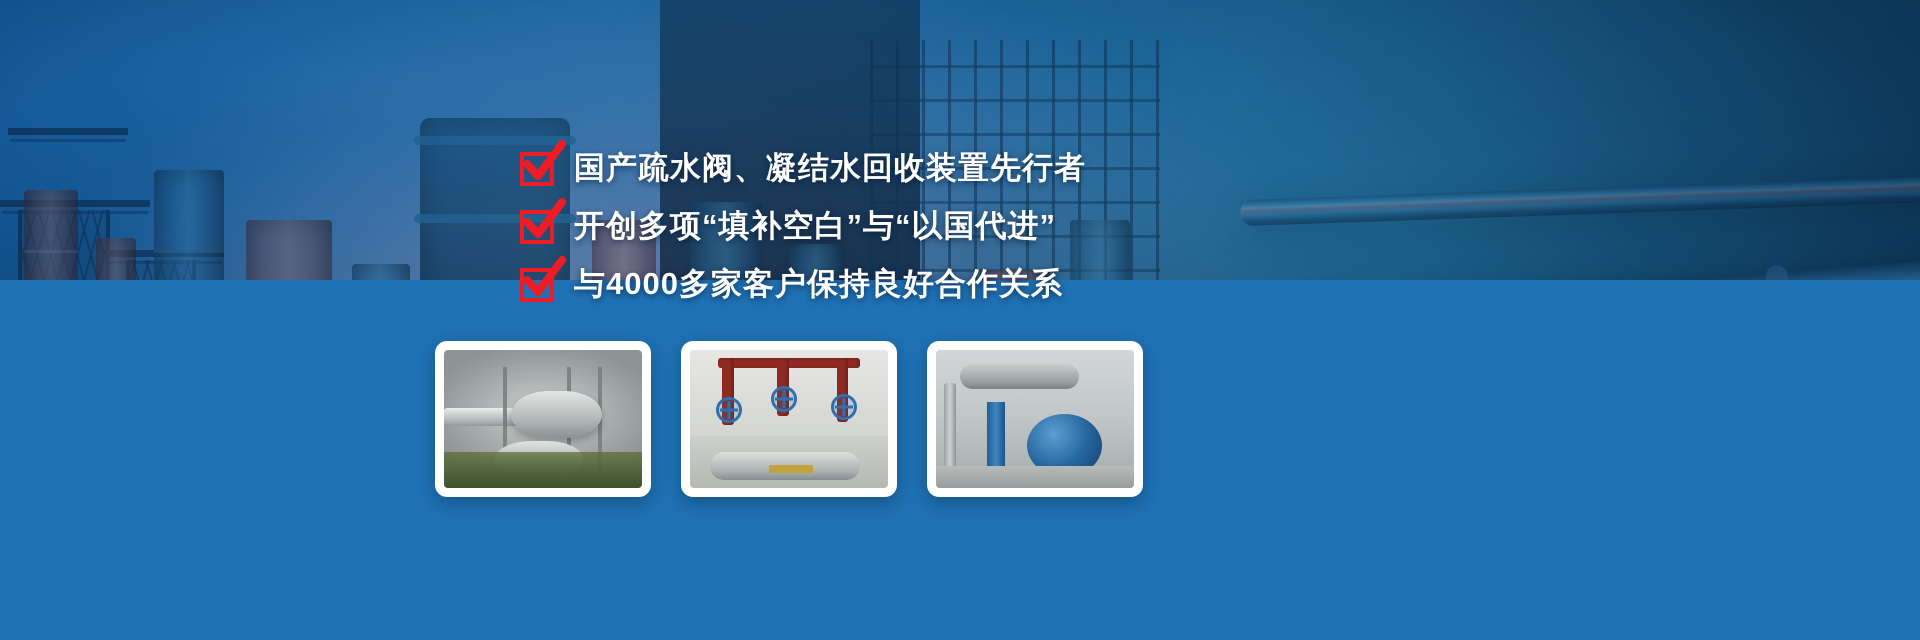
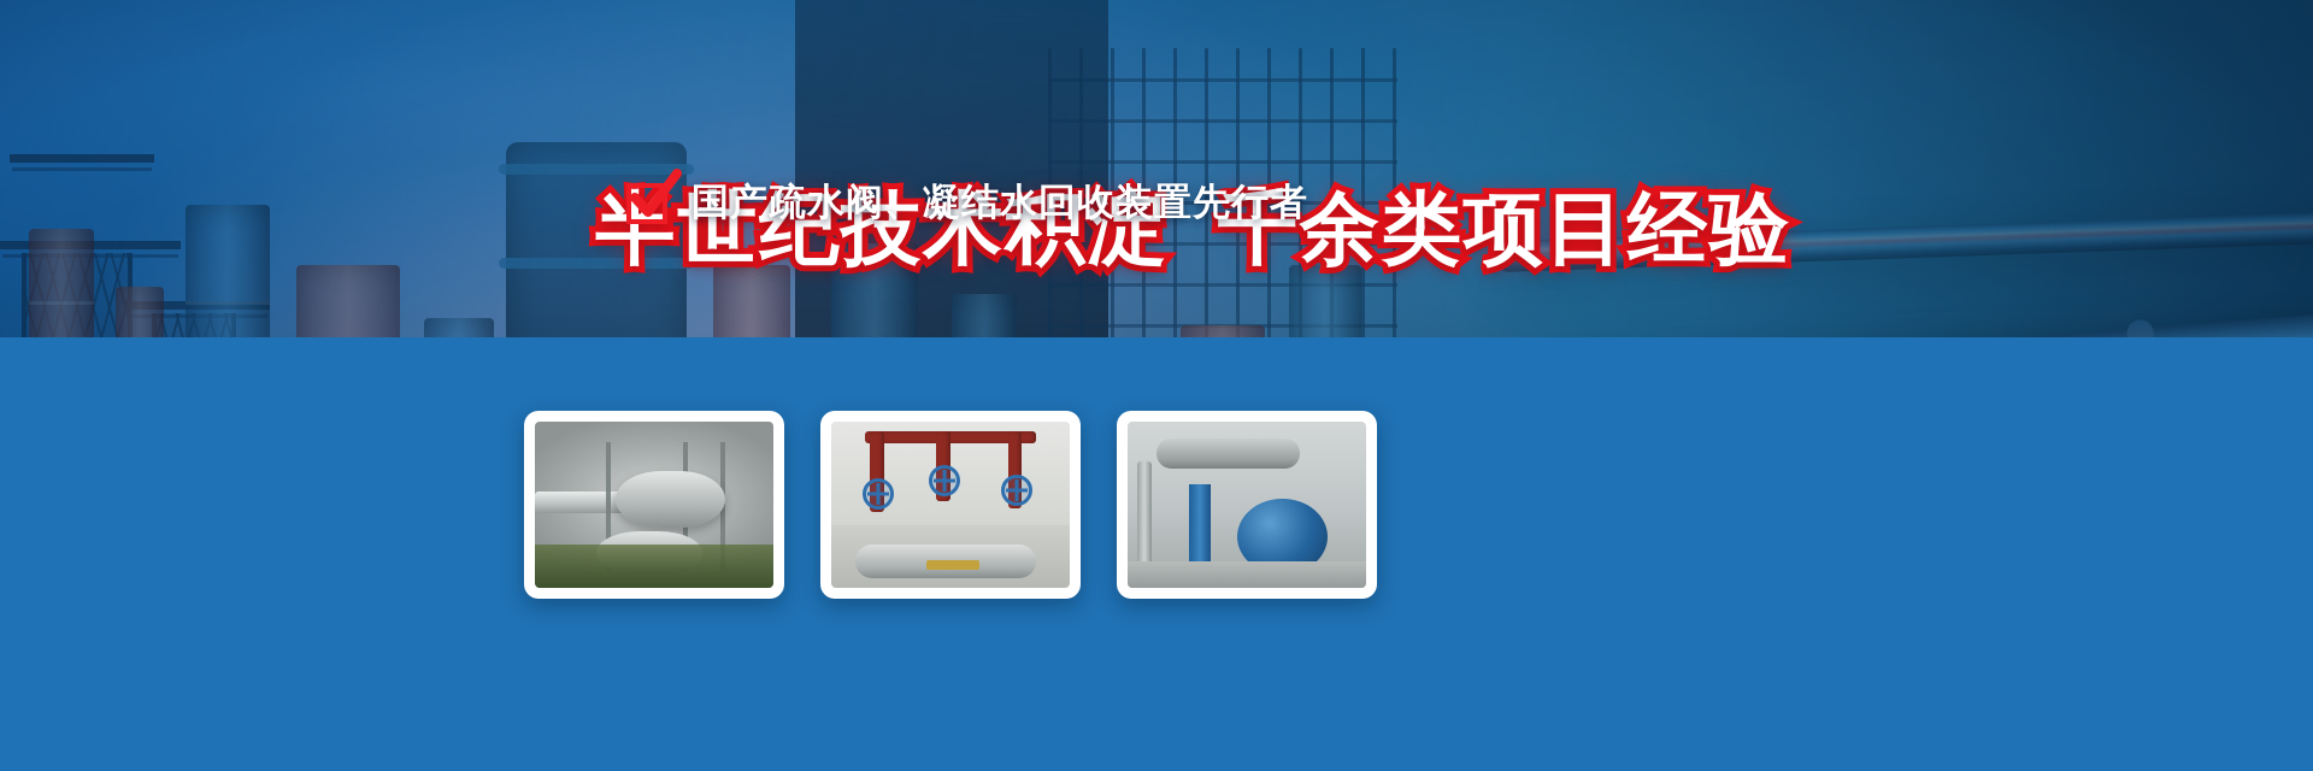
+ 半世纪技术积淀 千余类项目经验
  国产疏水阀、凝结水回收装置先行者
- 开创多项“填补空白”与“以国代进”
- 与4000多家客户保持良好合作关系
